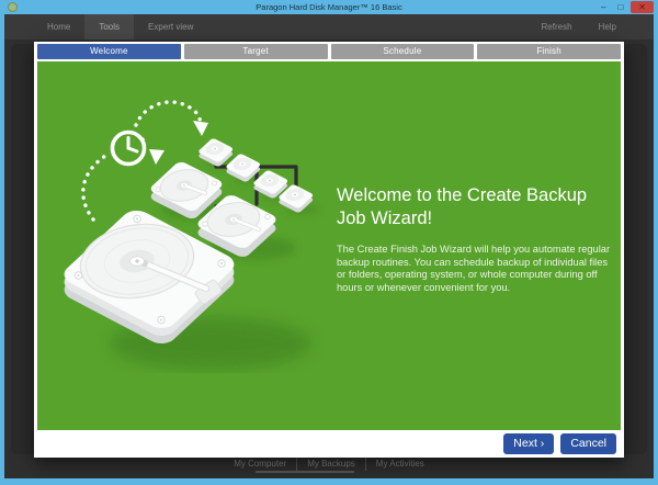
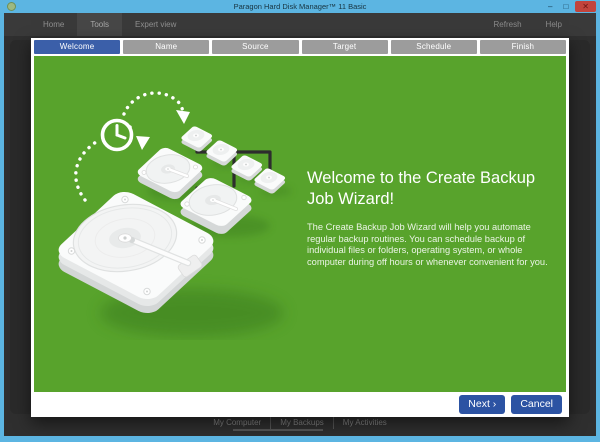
- Paragon Hard Disk Manager™ 16 Basic
+ Paragon Hard Disk Manager™ 11 Basic
  –
  □
  ✕
  Home
  Tools
  Expert view
  Refresh
  Help
  My Computer My Backups My Activities
  Welcome
+ Name
+ Source
  Target
  Schedule
  Finish
  Welcome to the Create Backup Job Wizard!
- The Create Finish Job Wizard will help you automate regular backup routines. You can schedule backup of individual files or folders, operating system, or whole computer during off hours or whenever convenient for you.
+ The Create Backup Job Wizard will help you automate regular backup routines. You can schedule backup of individual files or folders, operating system, or whole computer during off hours or whenever convenient for you.
  Next ›
  Cancel
